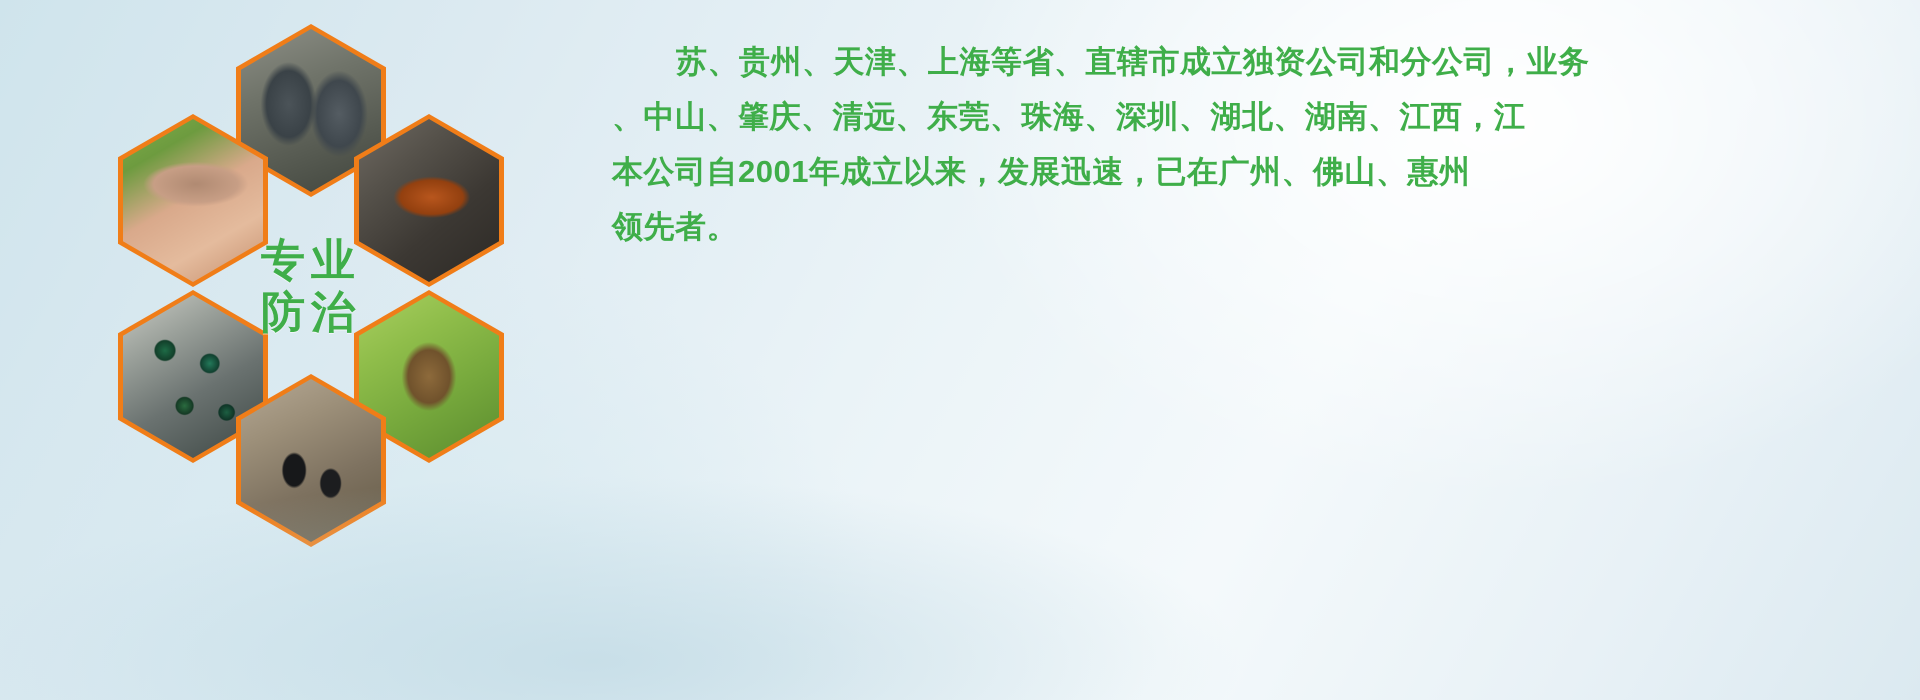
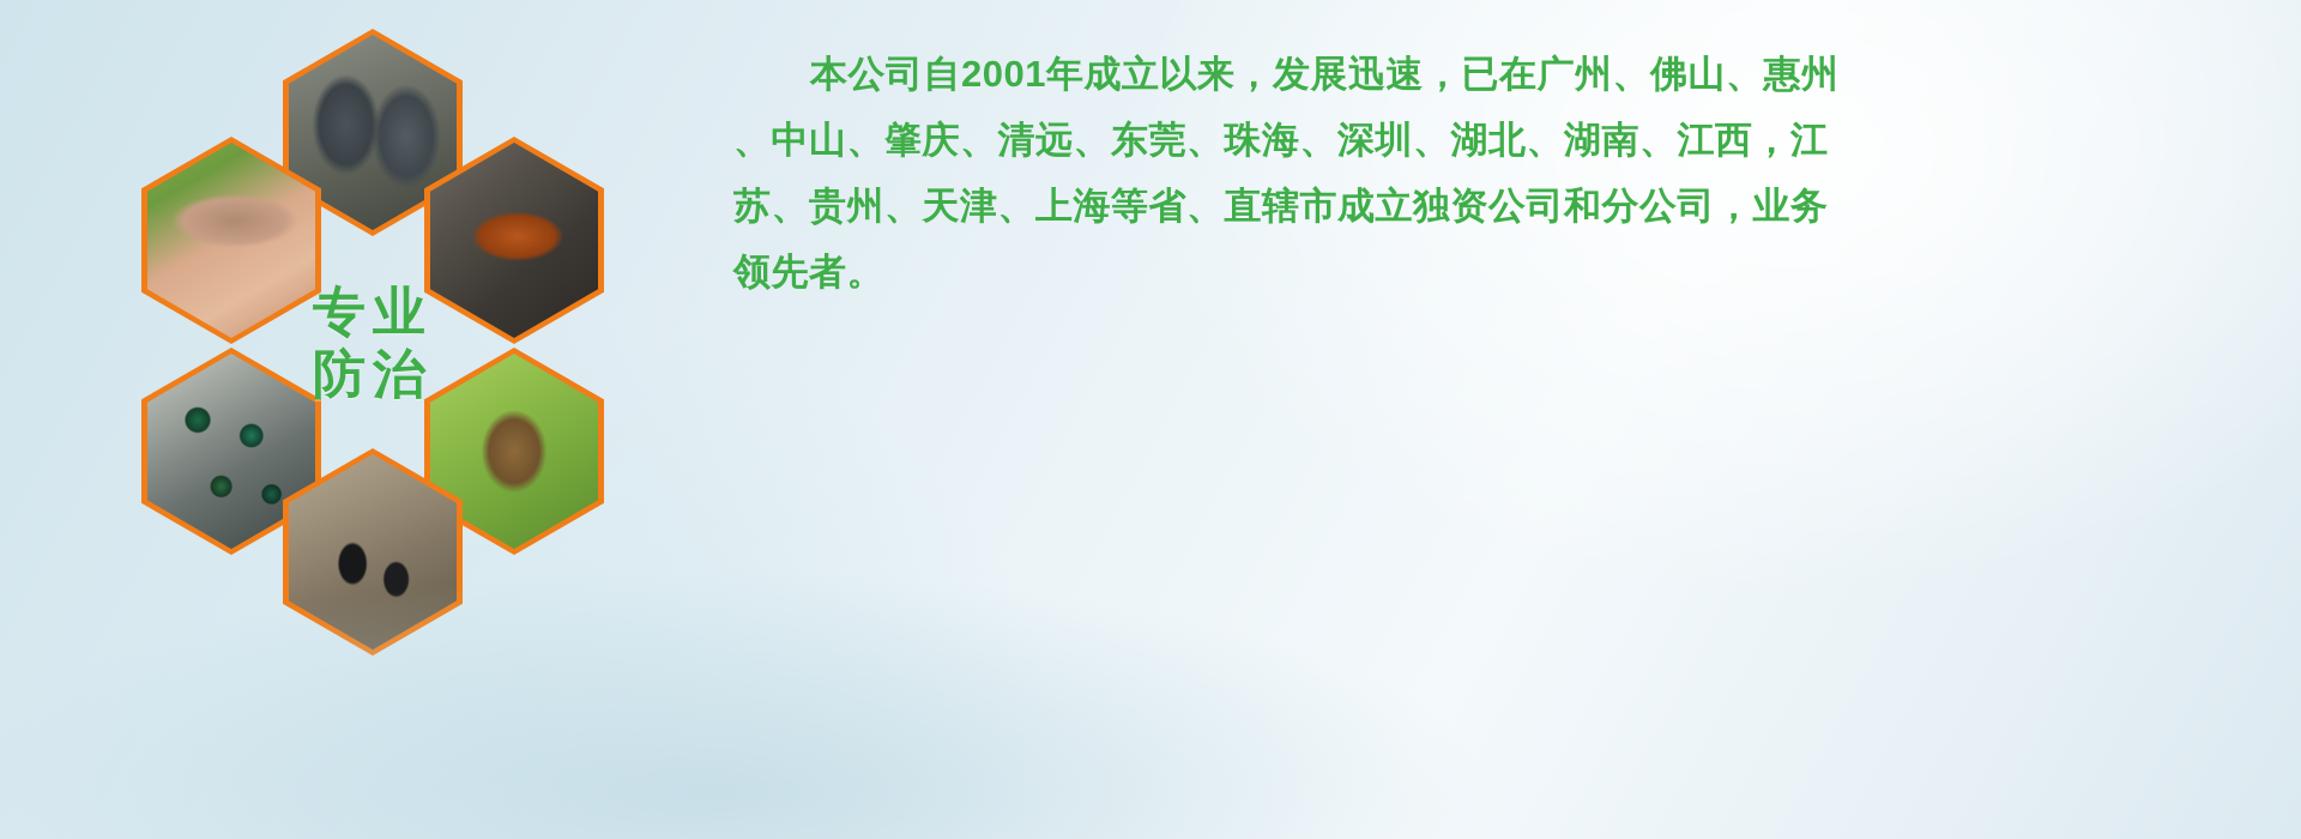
  专业
  防治
- 苏、贵州、天津、上海等省、直辖市成立独资公司和分公司，业务
+ 本公司自2001年成立以来，发展迅速，已在广州、佛山、惠州
  、中山、肇庆、清远、东莞、珠海、深圳、湖北、湖南、江西，江
- 本公司自2001年成立以来，发展迅速，已在广州、佛山、惠州
+ 苏、贵州、天津、上海等省、直辖市成立独资公司和分公司，业务
  领先者。
